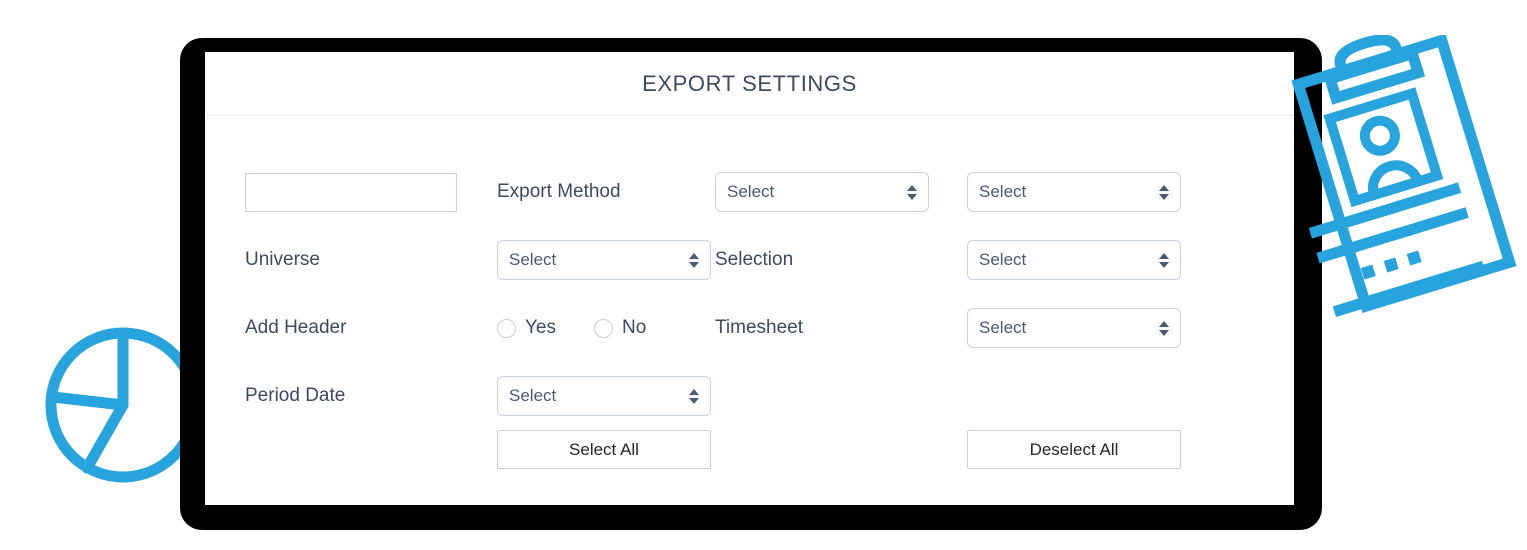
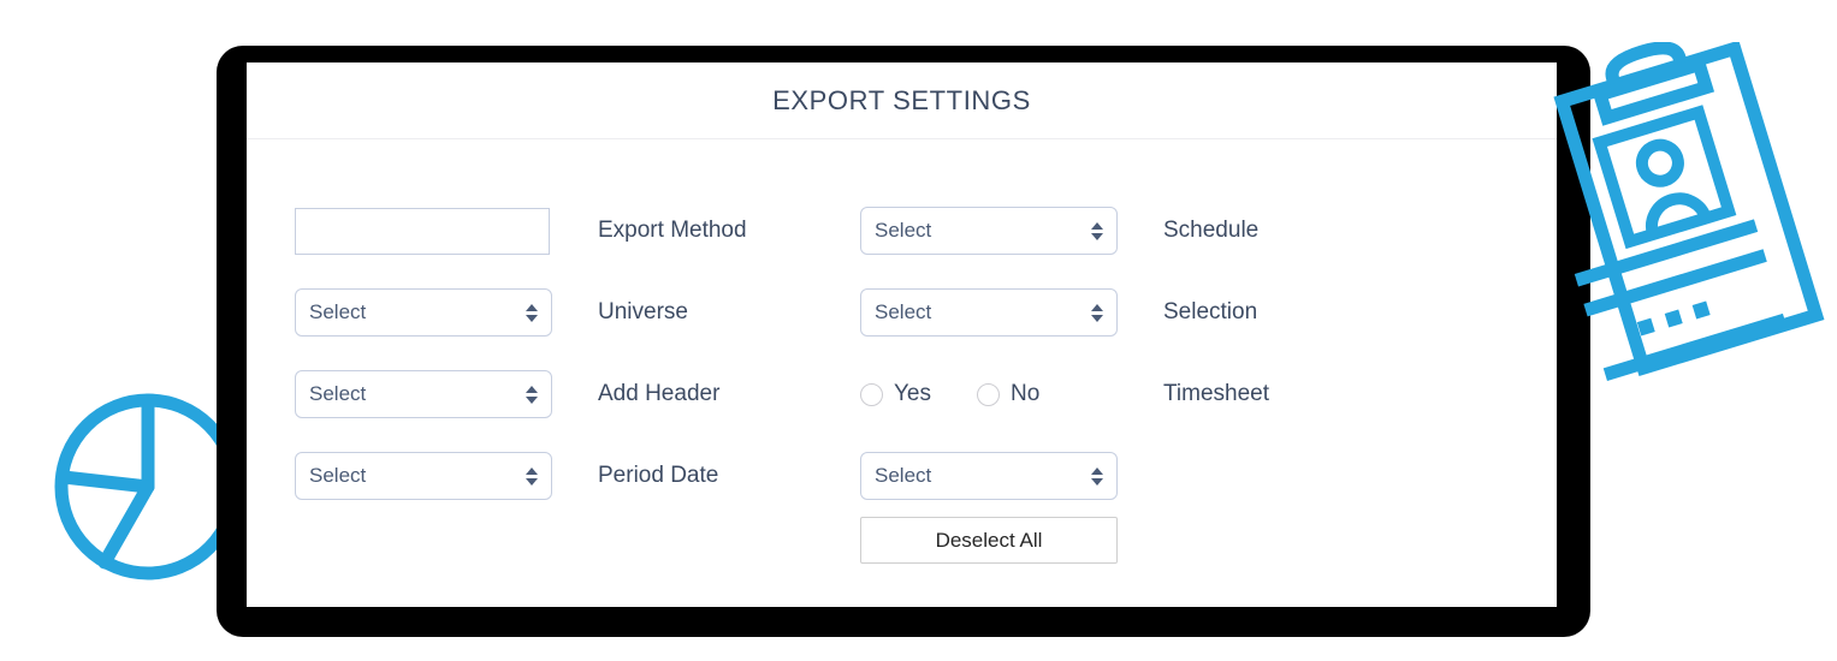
  EXPORT SETTINGS
  Export Method
  Select
+ Schedule
  Select
  Universe
  Select
  Selection
  Select
  Add Header
  Yes
  No
  Timesheet
  Select
  Period Date
  Select
- Select All
  Deselect All
